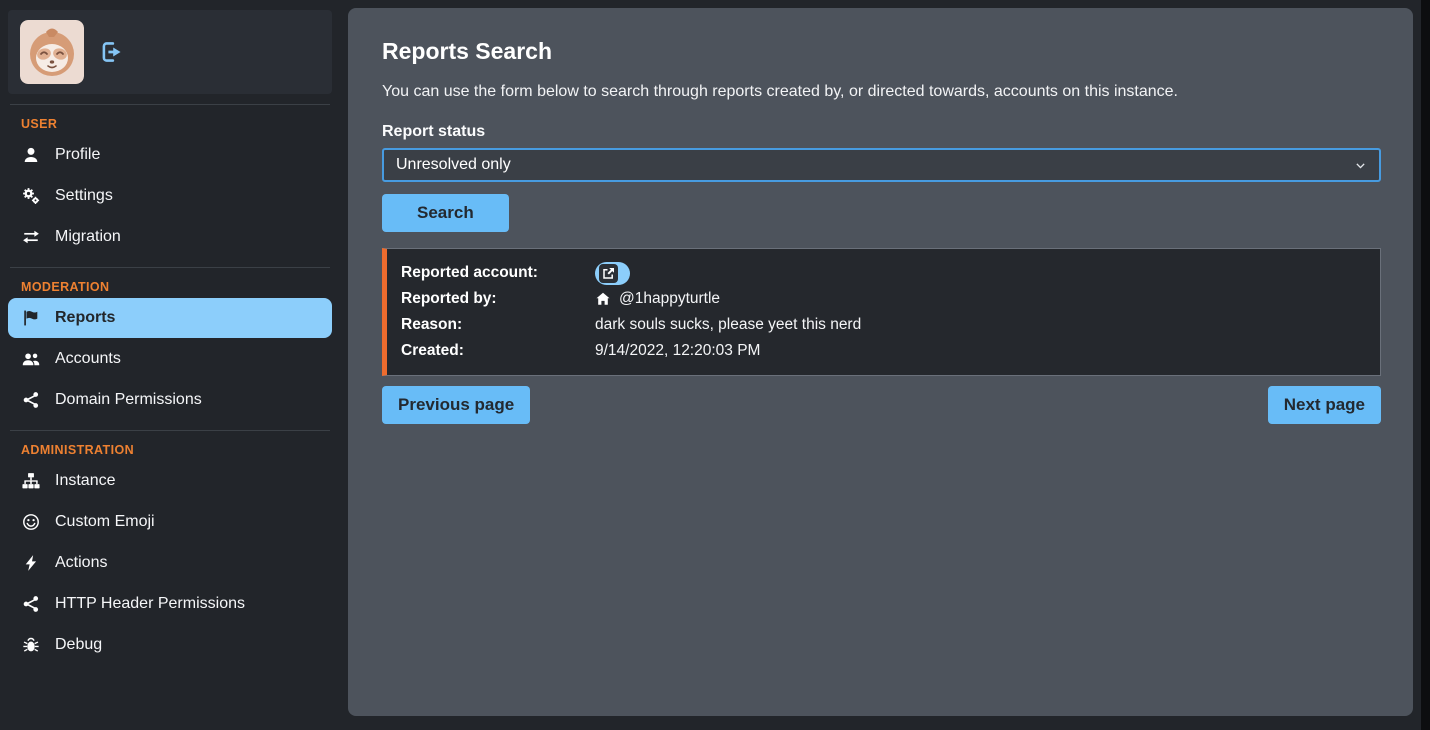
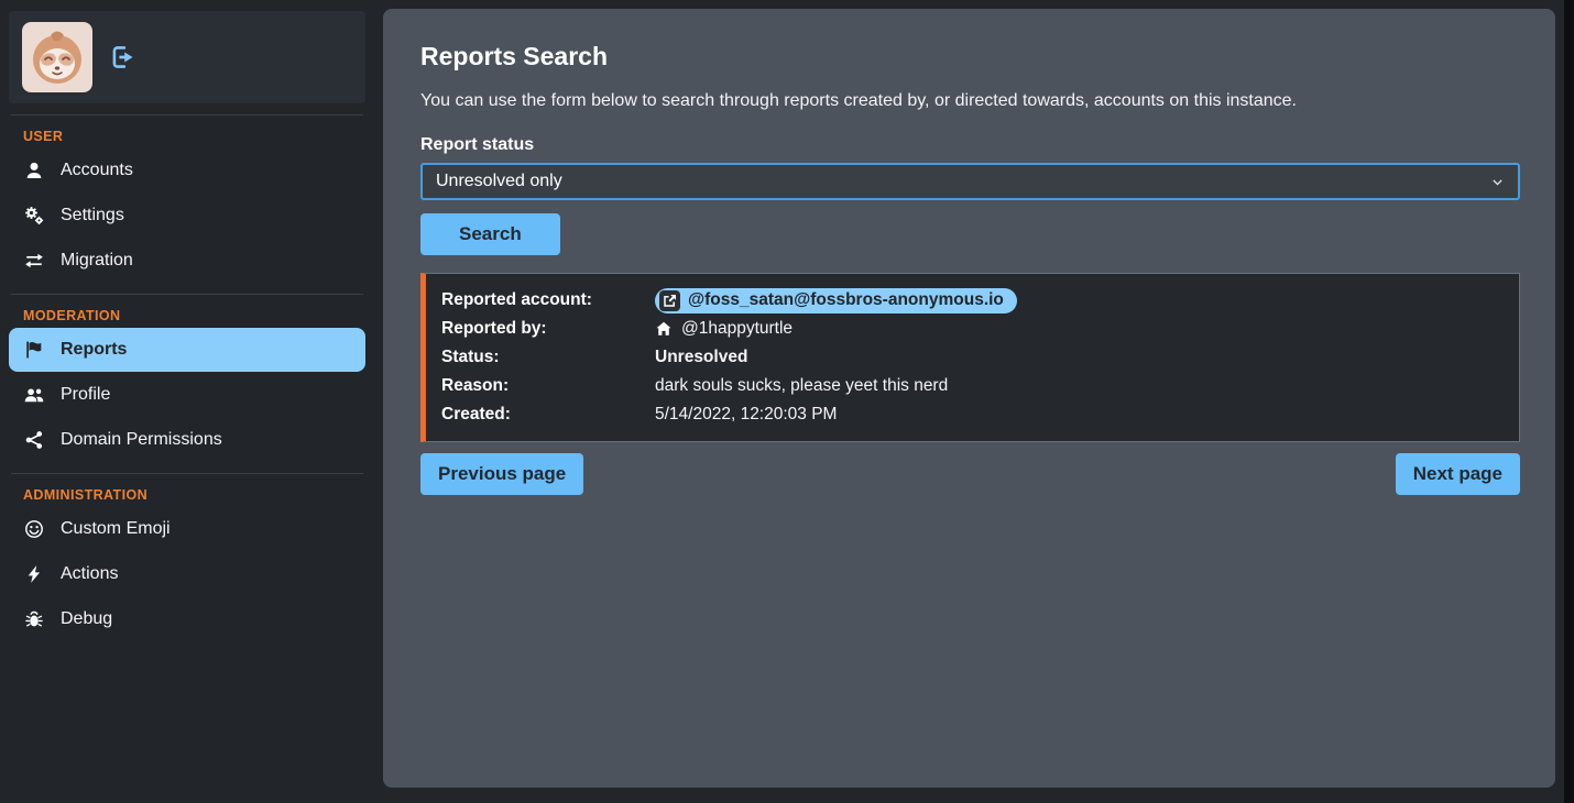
  USER
- Profile
+ Accounts
  Settings
  Migration
  MODERATION
  Reports
- Accounts
+ Profile
  Domain Permissions
  ADMINISTRATION
- Instance
  Custom Emoji
  Actions
- HTTP Header Permissions
  Debug
  Reports Search
  You can use the form below to search through reports created by, or directed towards, accounts on this instance.
  Report status
  Unresolved only
  Search
  Reported account:
+ @foss_satan@fossbros-anonymous.io
  Reported by:
  @1happyturtle
+ Status:
+ Unresolved
  Reason:
  dark souls sucks, please yeet this nerd
  Created:
- 9/14/2022, 12:20:03 PM
+ 5/14/2022, 12:20:03 PM
  Previous page
  Next page
